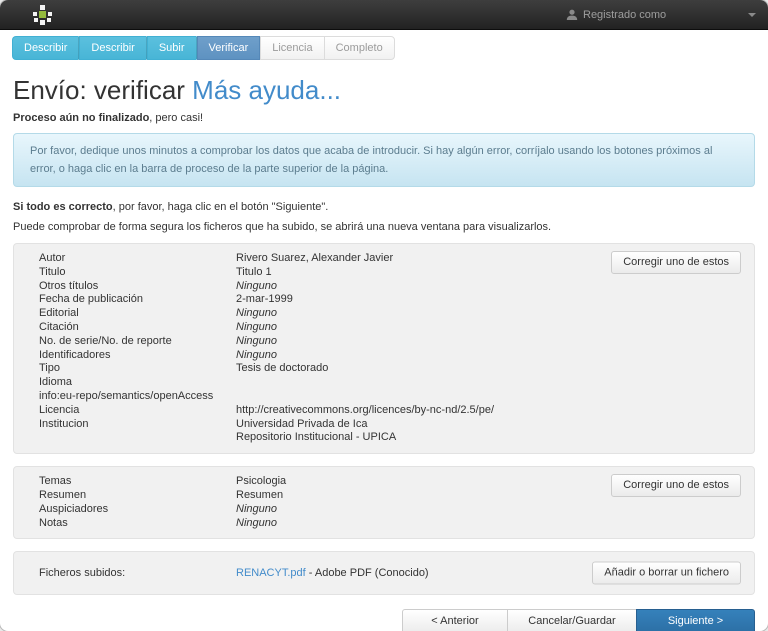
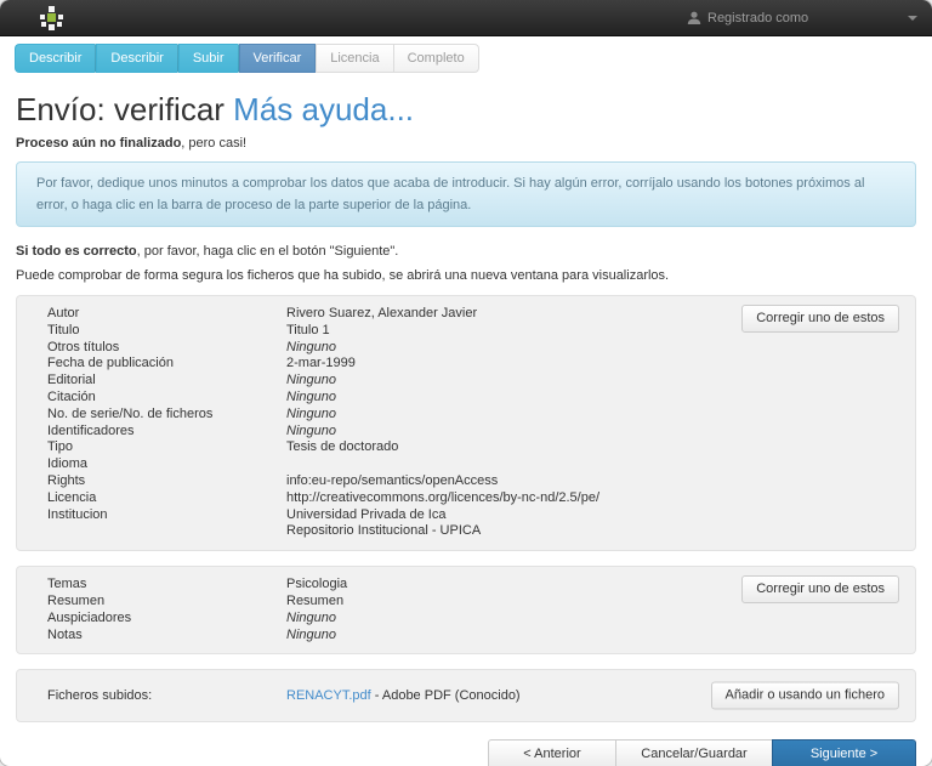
  Registrado como
  Describir
  Describir
  Subir
  Verificar
  Licencia
  Completo
  Envío: verificar Más ayuda...
  Proceso aún no finalizado, pero casi!
  Por favor, dedique unos minutos a comprobar los datos que acaba de introducir. Si hay algún error, corríjalo usando los botones próximos al error, o haga clic en la barra de proceso de la parte superior de la página.
  Si todo es correcto, por favor, haga clic en el botón "Siguiente".
  Puede comprobar de forma segura los ficheros que ha subido, se abrirá una nueva ventana para visualizarlos.
  Autor
  Rivero Suarez, Alexander Javier
  Titulo
  Titulo 1
  Otros títulos
  Ninguno
  Fecha de publicación
  2-mar-1999
  Editorial
  Ninguno
  Citación
  Ninguno
- No. de serie/No. de reporte
+ No. de serie/No. de ficheros
  Ninguno
  Identificadores
  Ninguno
  Tipo
  Tesis de doctorado
  Idioma
+ Rights
  info:eu-repo/semantics/openAccess
  Licencia
  http://creativecommons.org/licences/by-nc-nd/2.5/pe/
  Institucion
  Universidad Privada de Ica
  Repositorio Institucional - UPICA
  Corregir uno de estos
  Temas
  Psicologia
  Resumen
  Resumen
  Auspiciadores
  Ninguno
  Notas
  Ninguno
  Corregir uno de estos
  Ficheros subidos:
  RENACYT.pdf - Adobe PDF (Conocido)
- Añadir o borrar un fichero
+ Añadir o usando un fichero
  < Anterior
  Cancelar/Guardar
  Siguiente >
